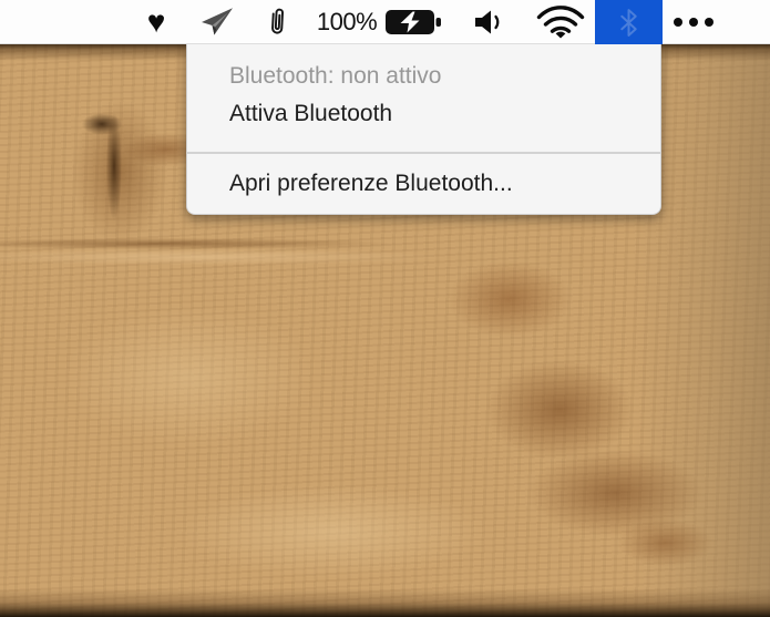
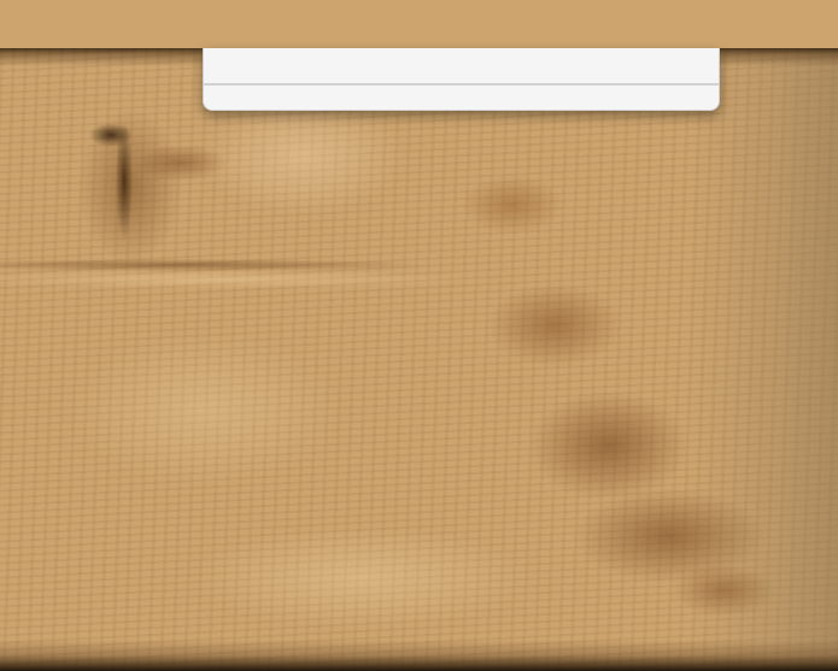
- ♥
- 100%
- Bluetooth: non attivo
- Attiva Bluetooth
- Apri preferenze Bluetooth...
